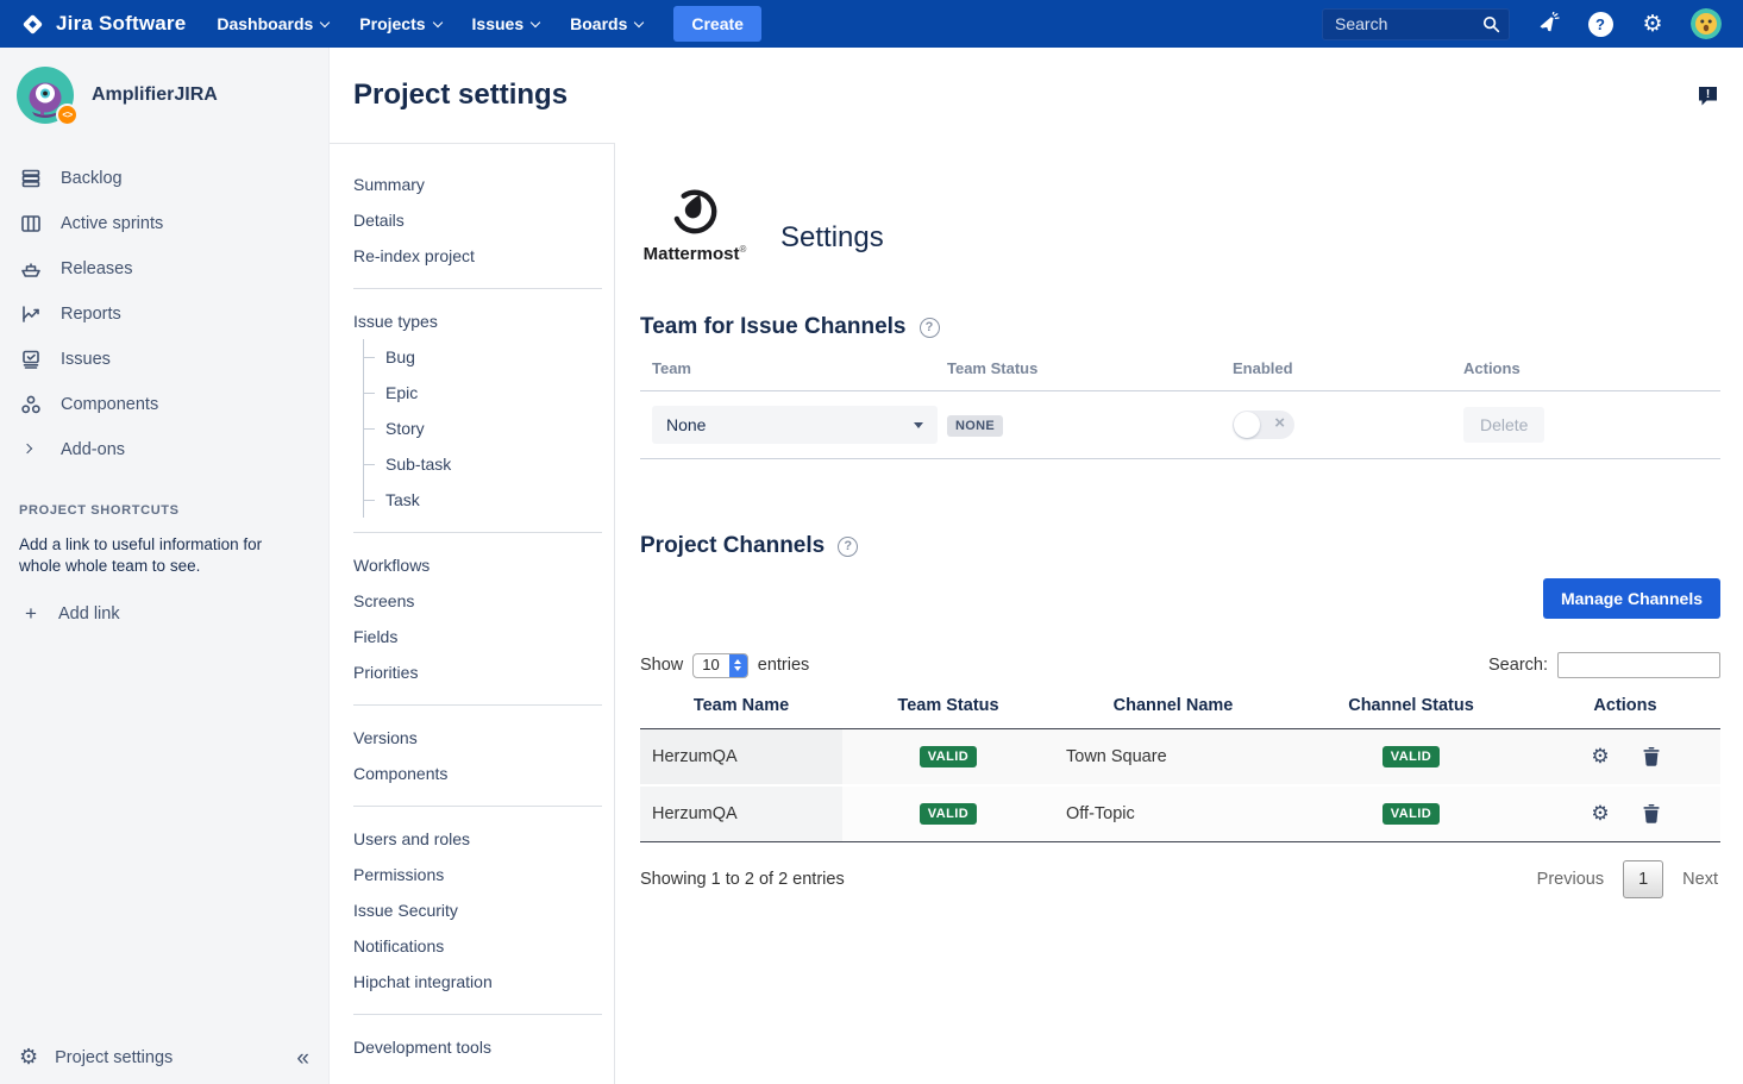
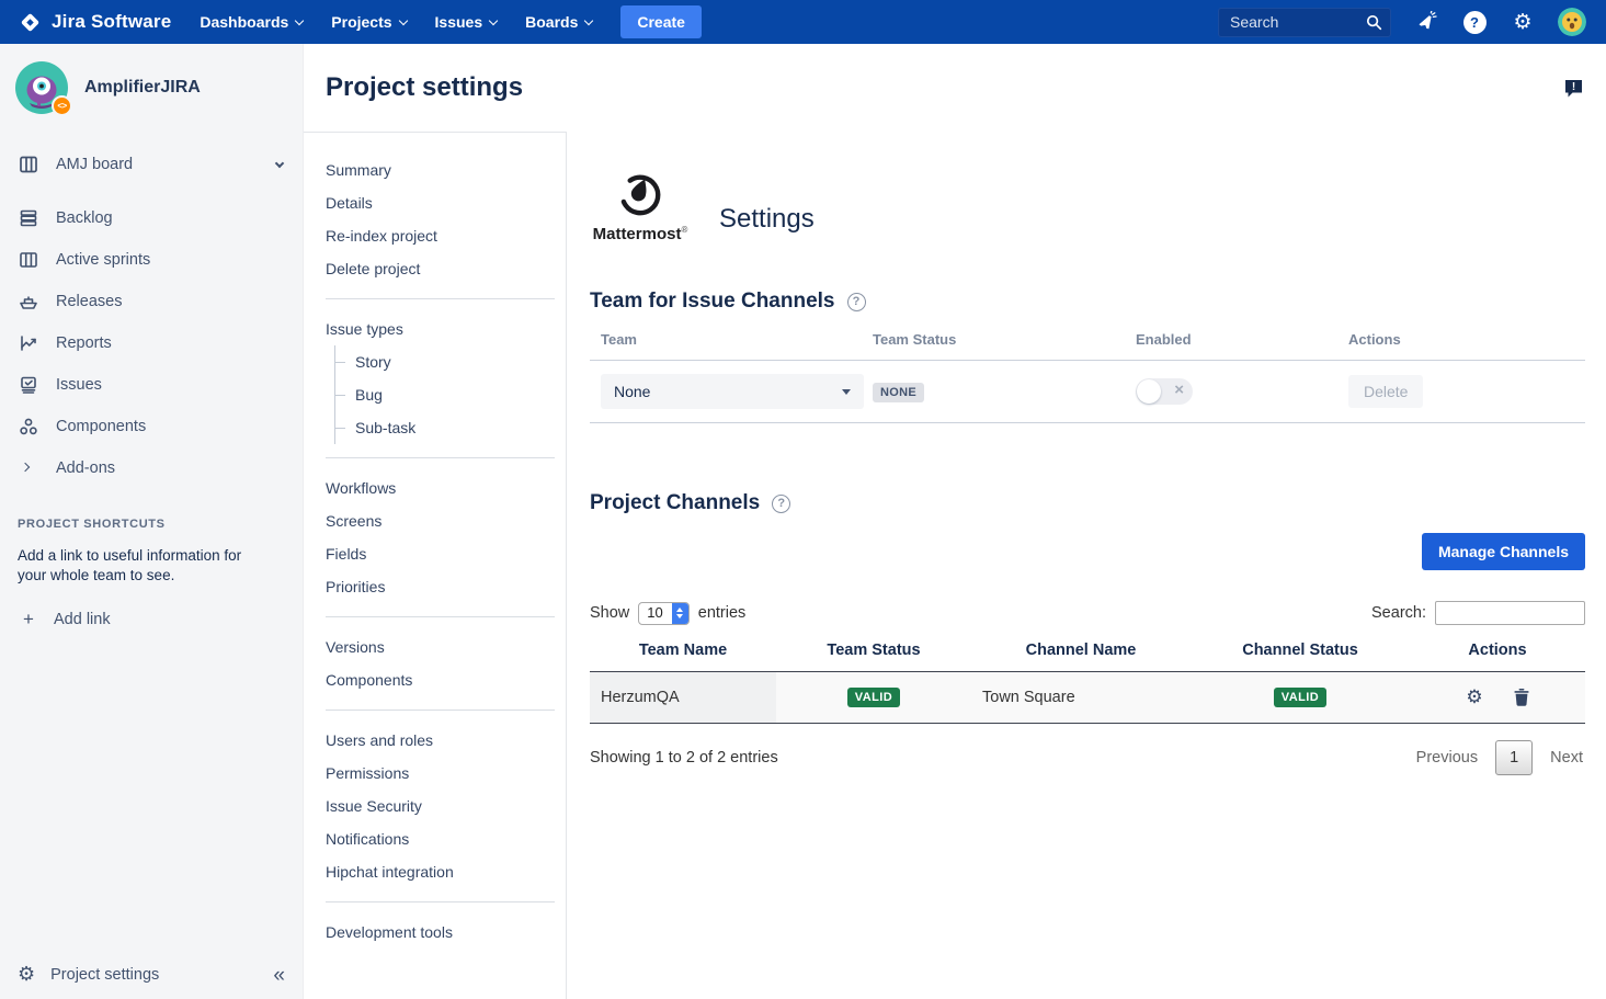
  Jira Software
  Dashboards
  Projects
  Issues
  Boards
  Create
  Search
  ?
  ⚙
  <>
  AmplifierJIRA
+ AMJ board
  Backlog
  Active sprints
  Releases
  Reports
  Issues
  Components
  Add-ons
  PROJECT SHORTCUTS
- Add a link to useful information for whole whole team to see.
+ Add a link to useful information for your whole team to see.
  +
  Add link
  ⚙
  Project settings
  «
  Project settings
  !
  Summary
  Details
  Re-index project
+ Delete project
  Issue types
- Bug
+ Story
- Epic
- Story
+ Bug
  Sub-task
- Task
  Workflows
  Screens
  Fields
  Priorities
  Versions
  Components
  Users and roles
  Permissions
  Issue Security
  Notifications
  Hipchat integration
  Development tools
  Mattermost®
  Settings
  Team for Issue Channels
  ?
  Team
  Team Status
  Enabled
  Actions
  None
  NONE
  ×
  Delete
  Project Channels
  ?
  Manage Channels
  Show
  10
  entries
  Search:
  Team Name	Team Status	Channel Name	Channel Status	Actions
  HerzumQA	VALID	Town Square	VALID	⚙
- HerzumQA	VALID	Off-Topic	VALID	⚙
  Showing 1 to 2 of 2 entries
  Previous
  1
  Next
